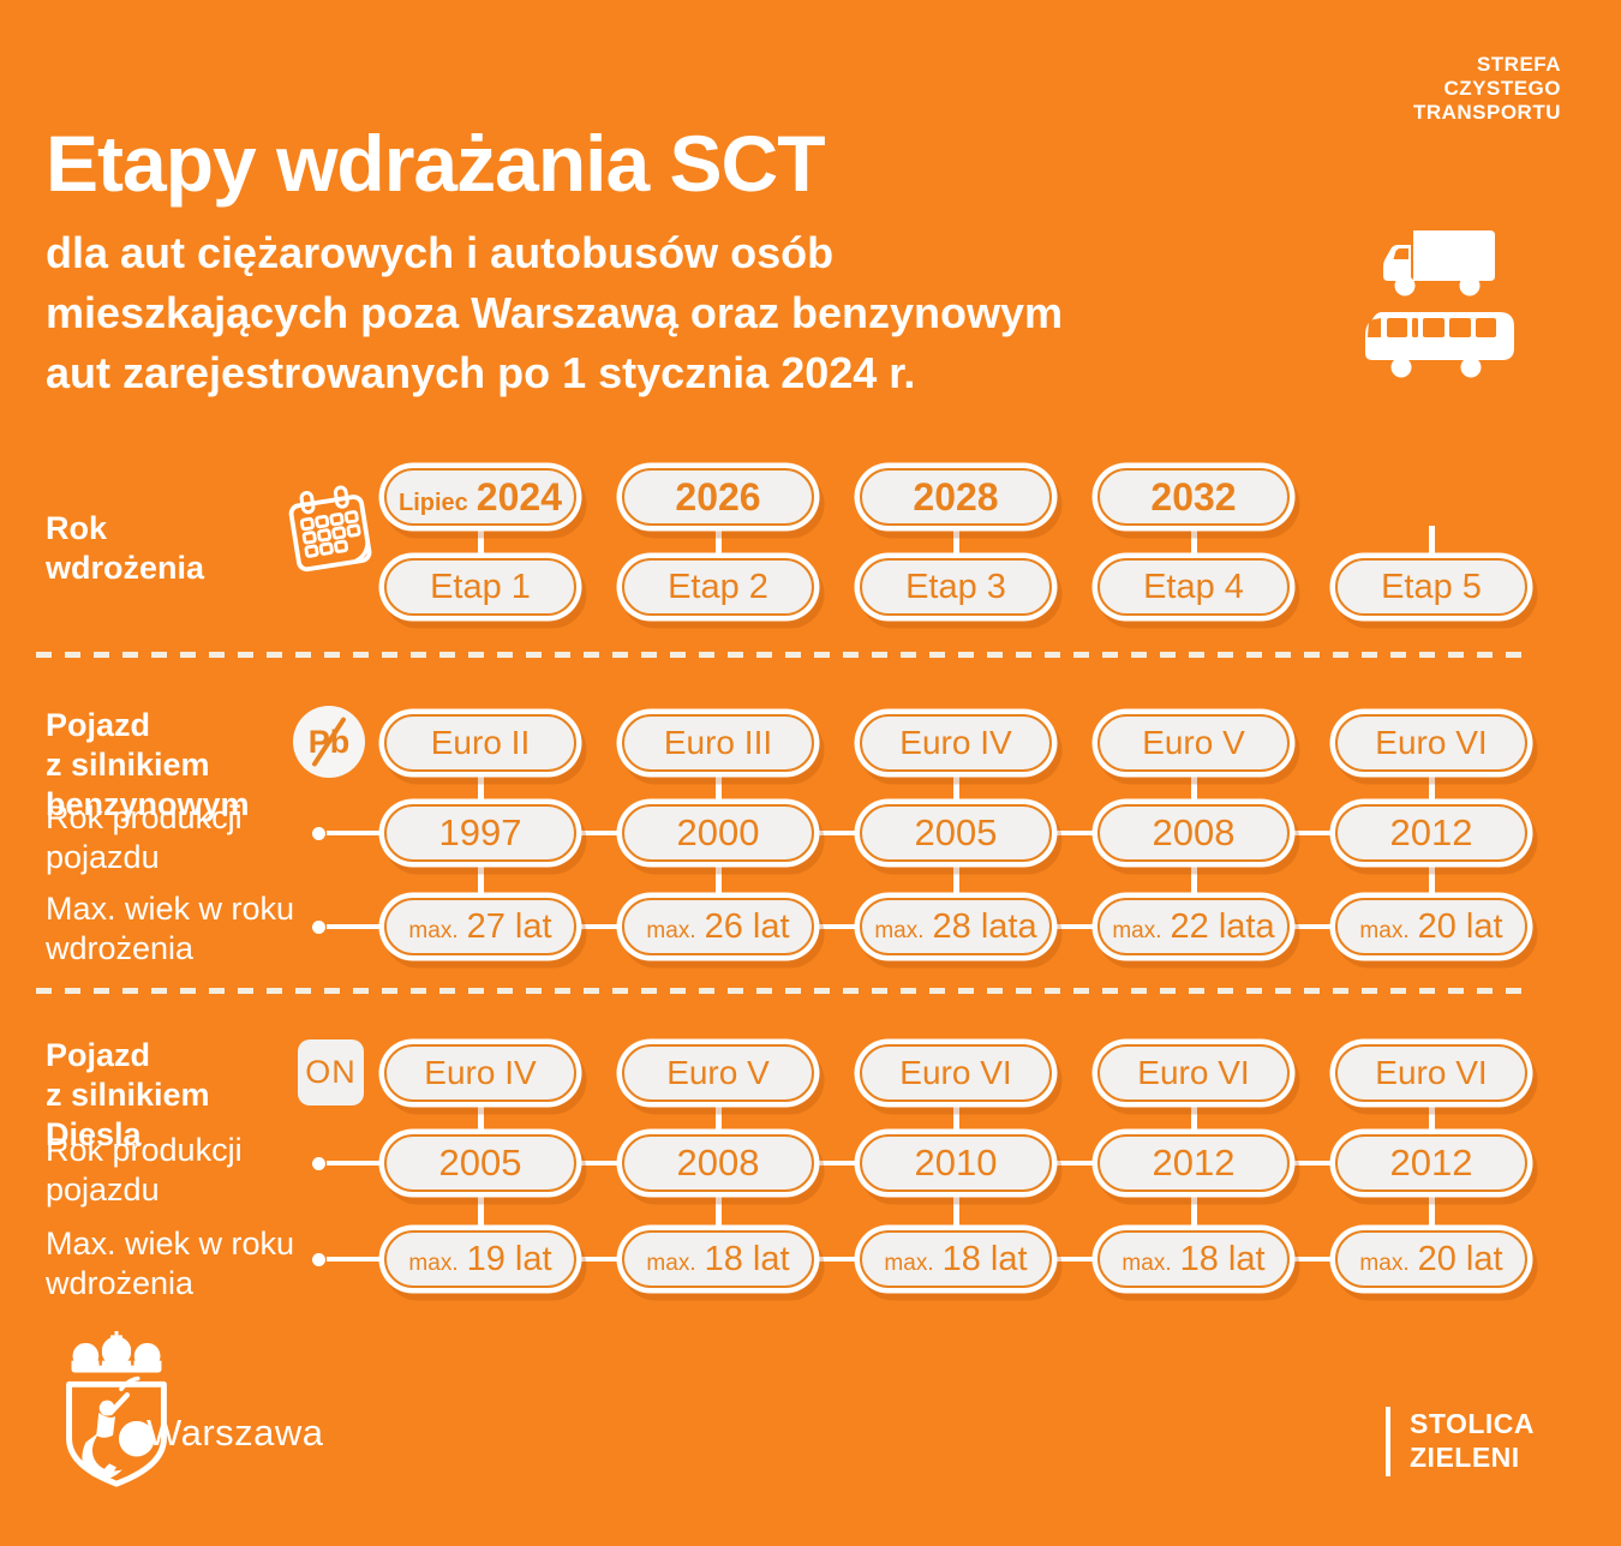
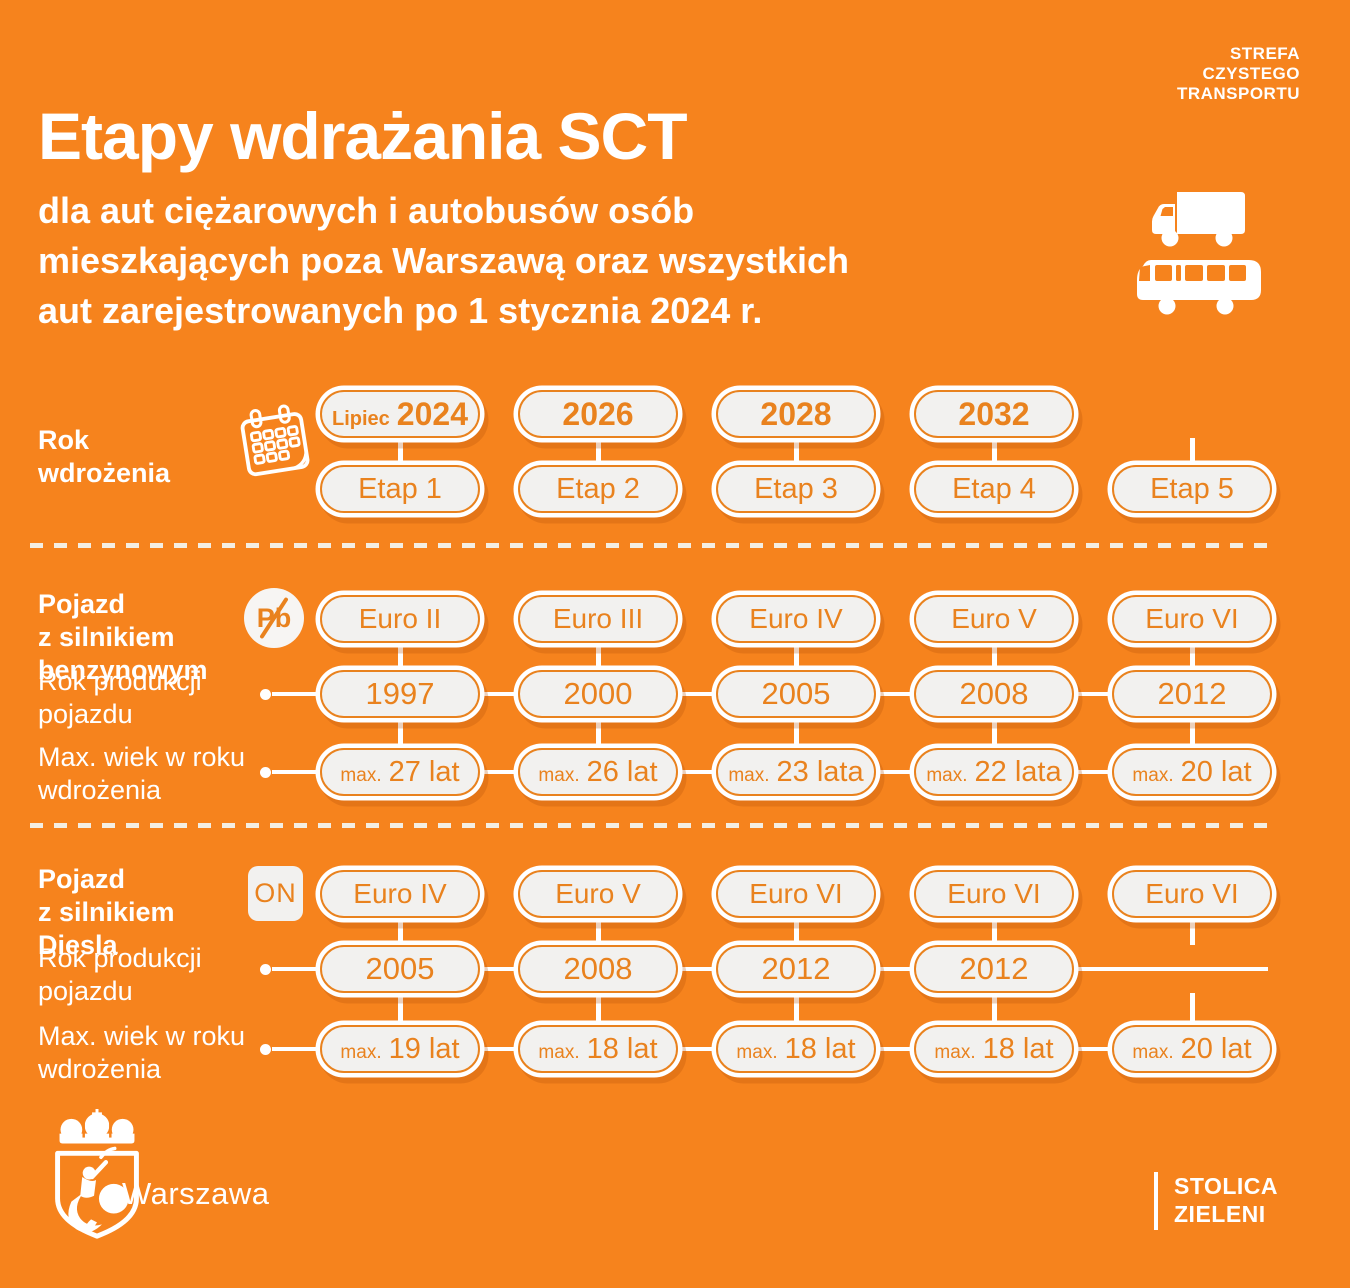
  STREFA
  CZYSTEGO
  TRANSPORTU
  Etapy wdrażania SCT
  dla aut ciężarowych i autobusów osób
- mieszkających poza Warszawą oraz benzynowym
+ mieszkających poza Warszawą oraz wszystkich
  aut zarejestrowanych po 1 stycznia 2024 r.
  Rok
  wdrożenia
  Lipiec
  2024
  2026
  2028
  2032
  Etap 1
  Etap 2
  Etap 3
  Etap 4
  Etap 5
  Pojazd
  z silnikiem
  benzynowym
  Rok produkcji
  pojazdu
  Max. wiek w roku
  wdrożenia
  Pb
  Euro II
  Euro III
  Euro IV
  Euro V
  Euro VI
  1997
  2000
  2005
  2008
  2012
  max.
  27 lat
  max.
  26 lat
  max.
- 28 lata
+ 23 lata
  max.
  22 lata
  max.
  20 lat
  Pojazd
  z silnikiem
  Diesla
  Rok produkcji
  pojazdu
  Max. wiek w roku
  wdrożenia
  ON
  Euro IV
  Euro V
  Euro VI
  Euro VI
  Euro VI
  2005
  2008
- 2010
  2012
  2012
  max.
  19 lat
  max.
  18 lat
  max.
  18 lat
  max.
  18 lat
  max.
  20 lat
  Warszawa
  STOLICA
  ZIELENI
